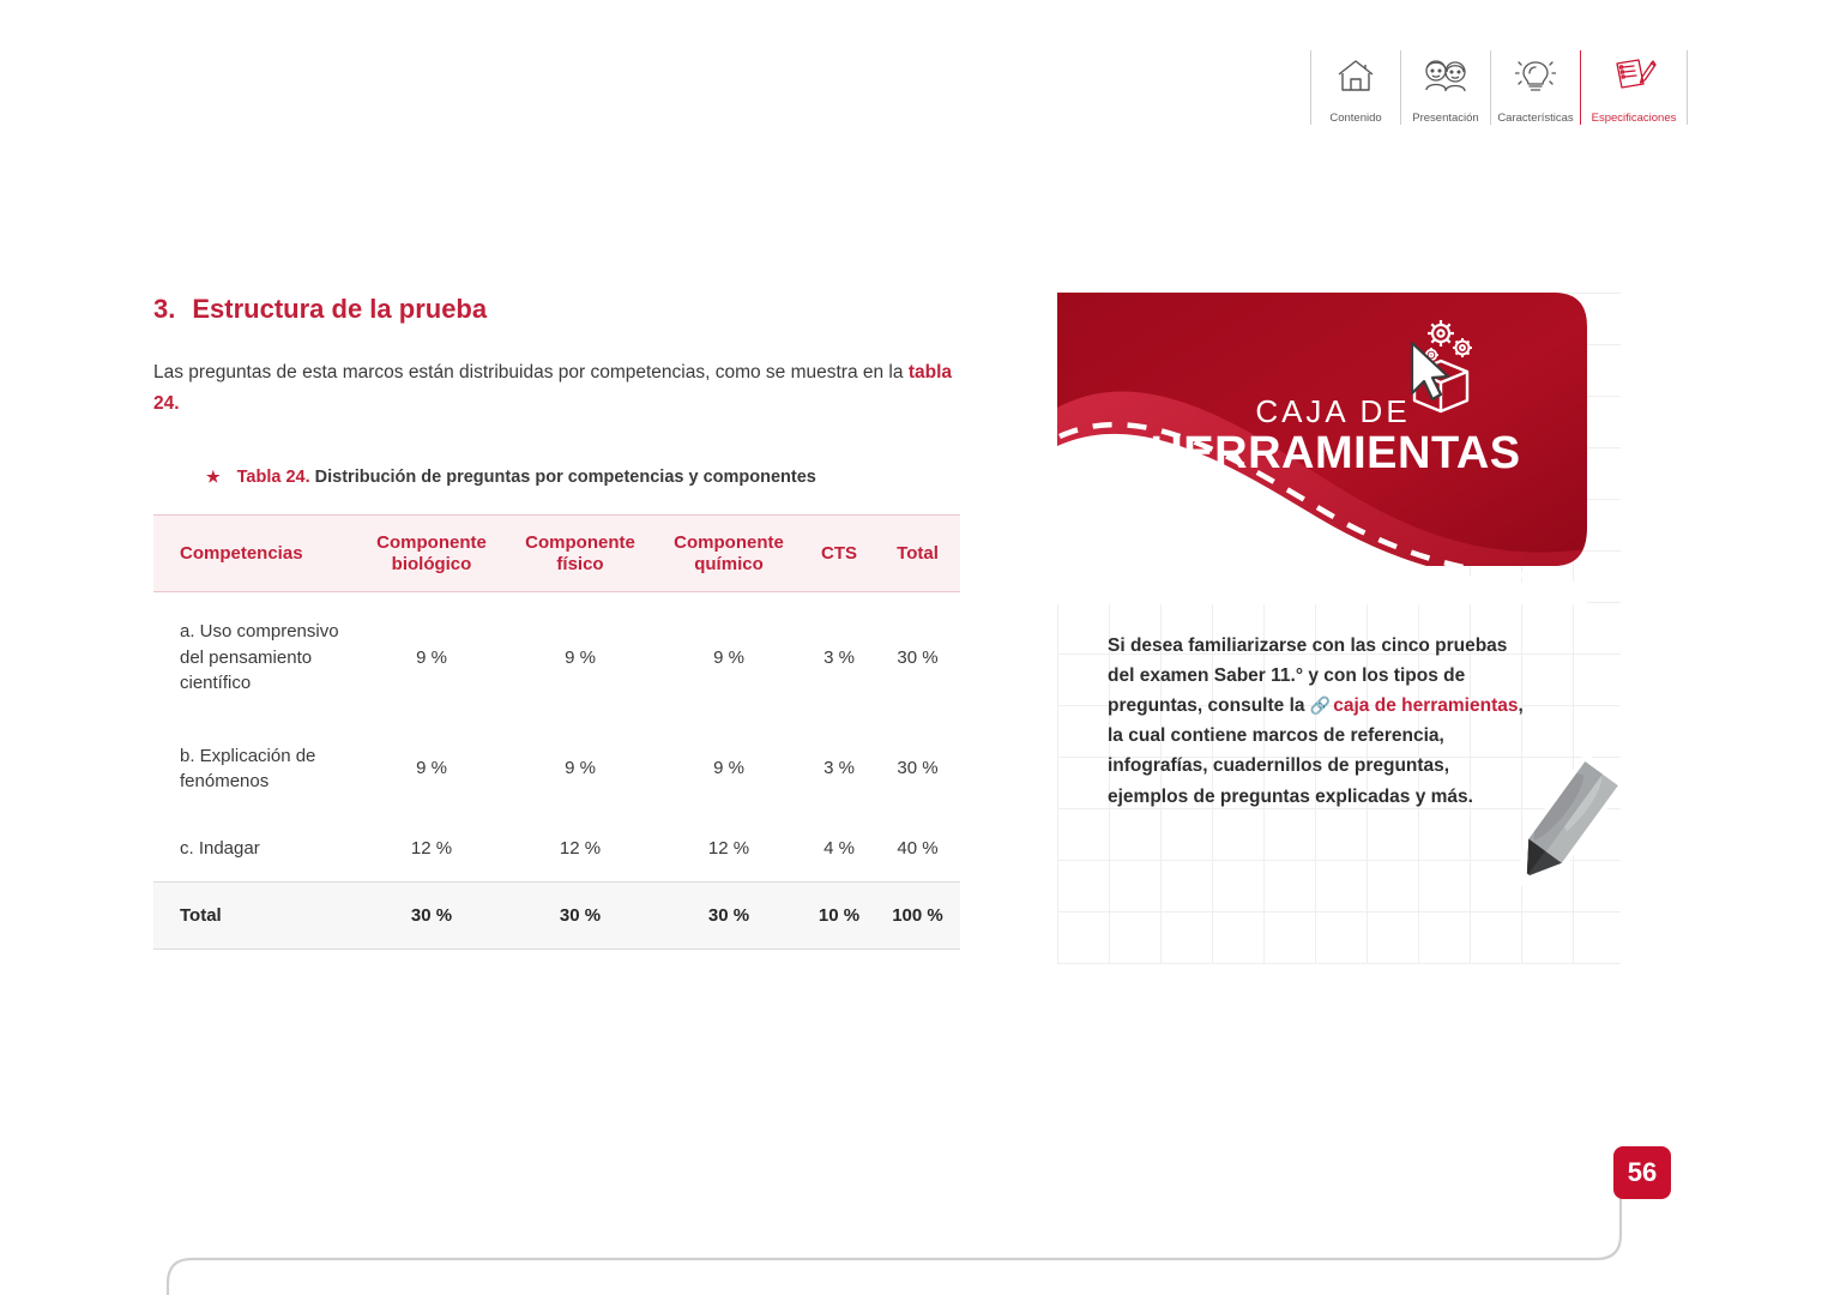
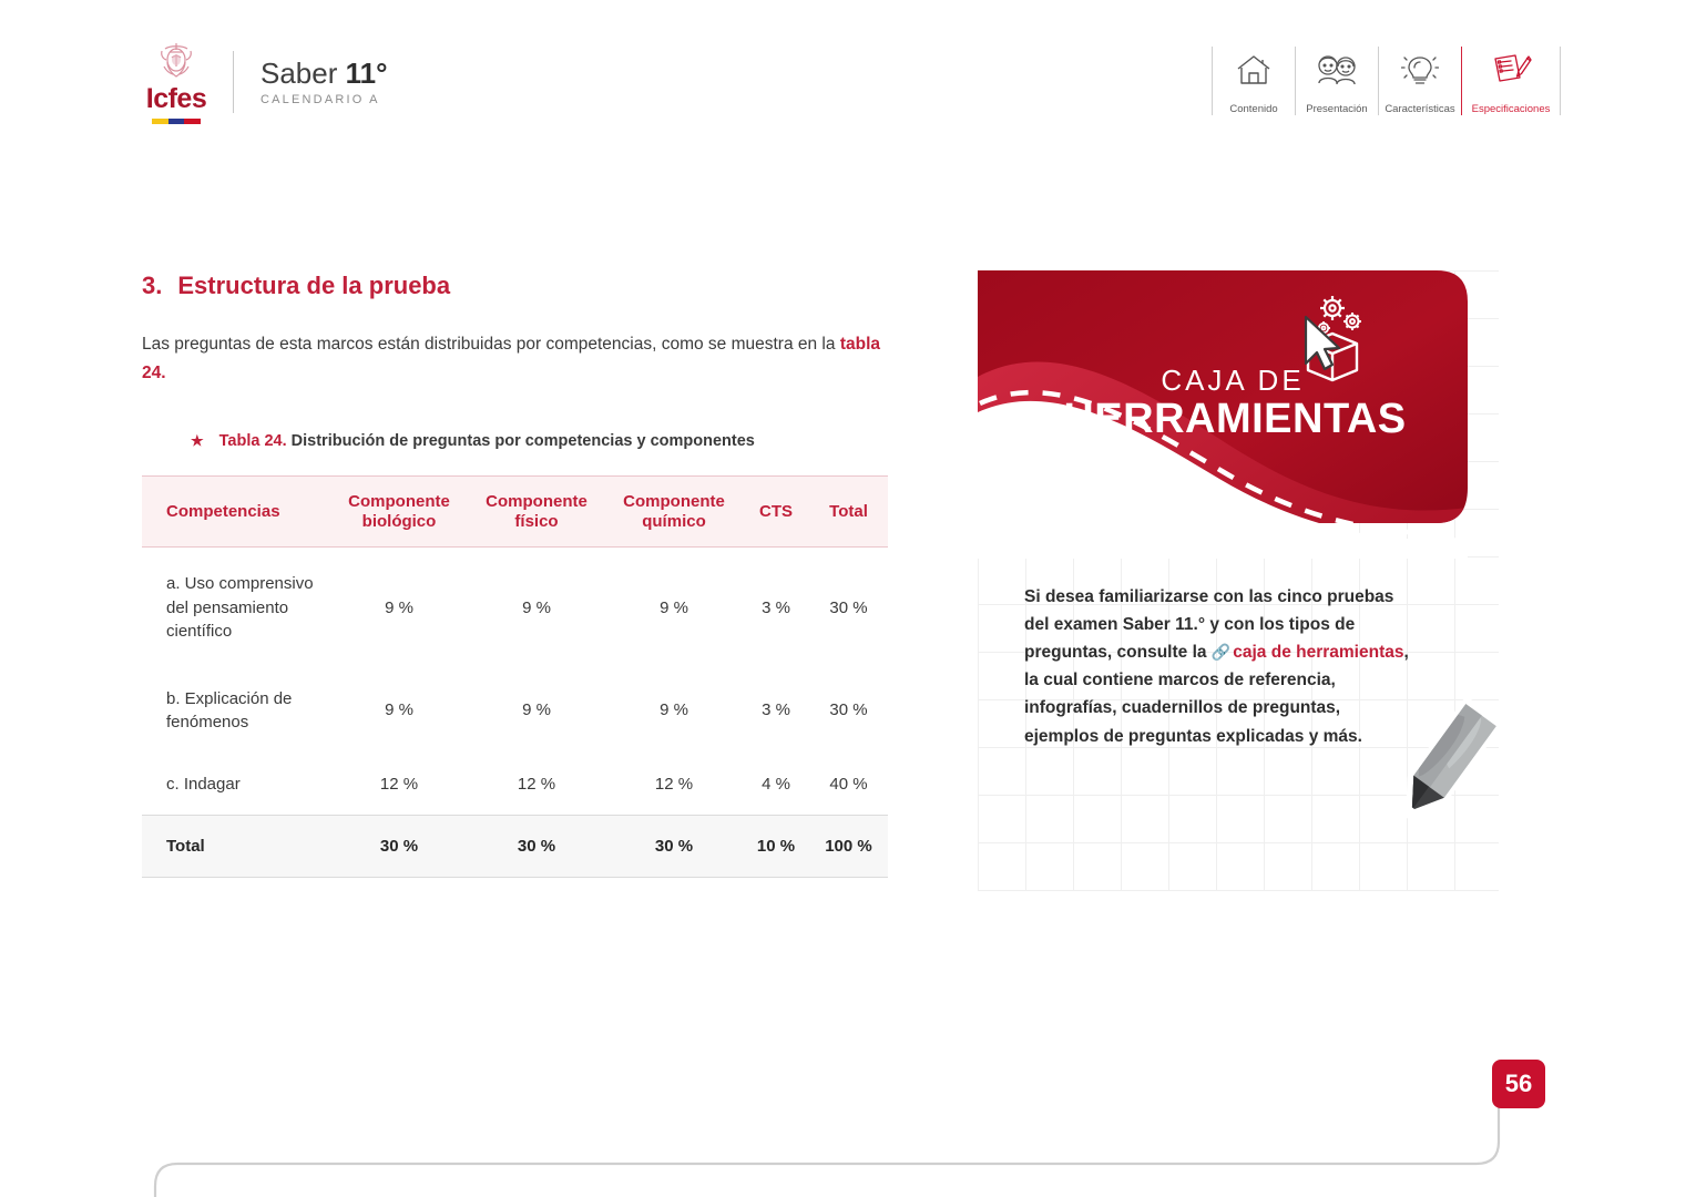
+ Icfes
+ Saber 11°
+ CALENDARIO A
  Contenido
  Presentación
  Características
  Especificaciones
  3.
  Estructura de la prueba
  Las preguntas de esta marcos están distribuidas por competencias, como se muestra en la tabla 24.
  ★
  Tabla 24. Distribución de preguntas por competencias y componentes
  Competencias	Componente biológico	Componente físico	Componente químico	CTS	Total
  a. Uso comprensivo del pensamiento científico	9 %	9 %	9 %	3 %	30 %
  b. Explicación de fenómenos	9 %	9 %	9 %	3 %	30 %
  c. Indagar	12 %	12 %	12 %	4 %	40 %
  Total	30 %	30 %	30 %	10 %	100 %
  CAJA DE
  HERRAMIENTAS
  Si desea familiarizarse con las cinco pruebas del examen Saber 11.° y con los tipos de preguntas, consulte la 🔗 caja de herramientas, la cual contiene marcos de referencia, infografías, cuadernillos de preguntas, ejemplos de preguntas explicadas y más.
  56
